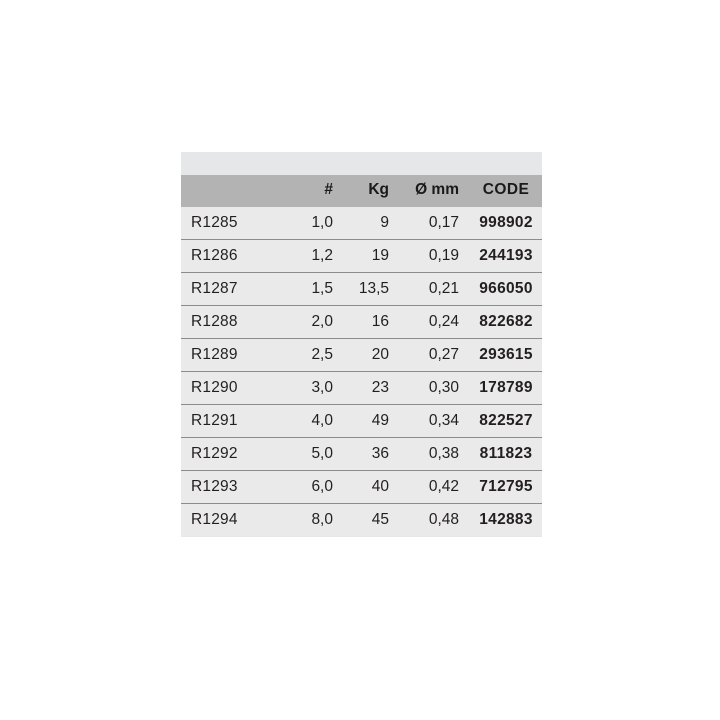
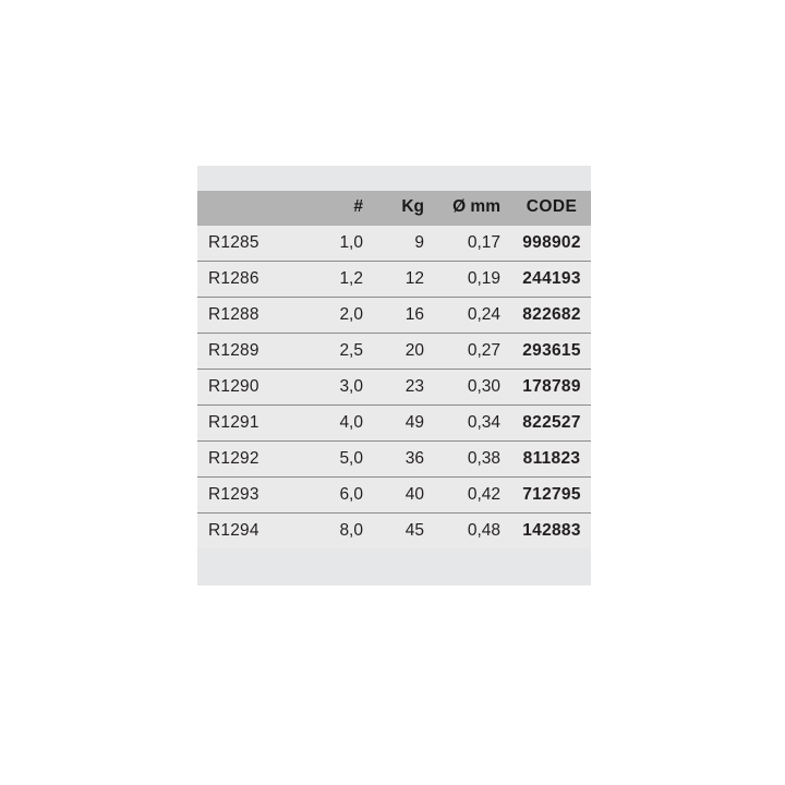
  	#	Kg	Ø mm	CODE
  R1285	1,0	9	0,17	998902
- R1286	1,2	19	0,19	244193
+ R1286	1,2	12	0,19	244193
- R1287	1,5	13,5	0,21	966050
  R1288	2,0	16	0,24	822682
  R1289	2,5	20	0,27	293615
  R1290	3,0	23	0,30	178789
  R1291	4,0	49	0,34	822527
  R1292	5,0	36	0,38	811823
  R1293	6,0	40	0,42	712795
  R1294	8,0	45	0,48	142883
